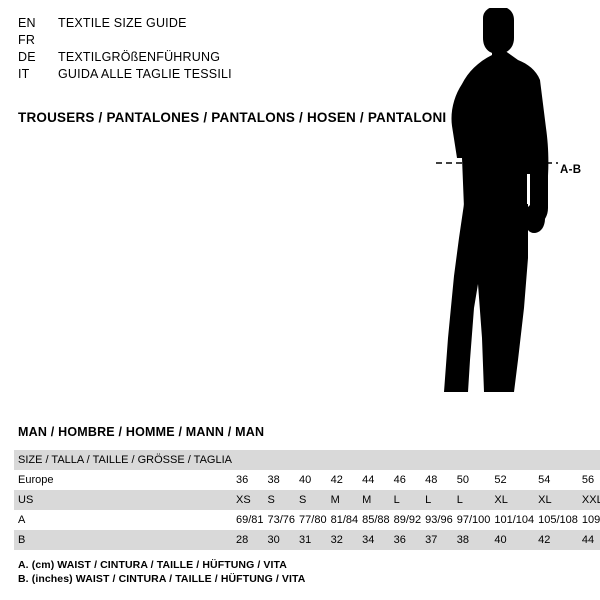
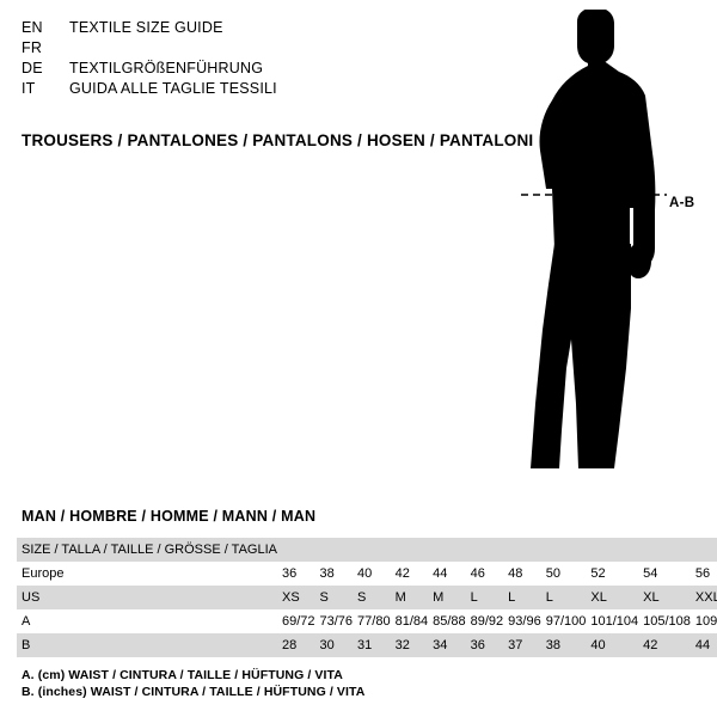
  EN
  TEXTILE SIZE GUIDE
  FR
  DE
  TEXTILGRÖßENFÜHRUNG
  IT
  GUIDA ALLE TAGLIE TESSILI
  TROUSERS / PANTALONES / PANTALONS / HOSEN / PANTALONI
  A-B
  MAN / HOMBRE / HOMME / MANN / MAN
  SIZE / TALLA / TAILLE / GRÖSSE / TAGLIA
  Europe	36	38	40	42	44	46	48	50	52	54	56
  US	XS	S	S	M	M	L	L	L	XL	XL	XX
- A	69/81	73/76	77/80	81/84	85/88	89/92	93/96	97/100	101/104	105/108	109
+ A	69/72	73/76	77/80	81/84	85/88	89/92	93/96	97/100	101/104	105/108	109
  B	28	30	31	32	34	36	37	38	40	42	44
  A. (cm) WAIST / CINTURA / TAILLE / HÜFTUNG / VITA
  B. (inches) WAIST / CINTURA / TAILLE / HÜFTUNG / VITA
